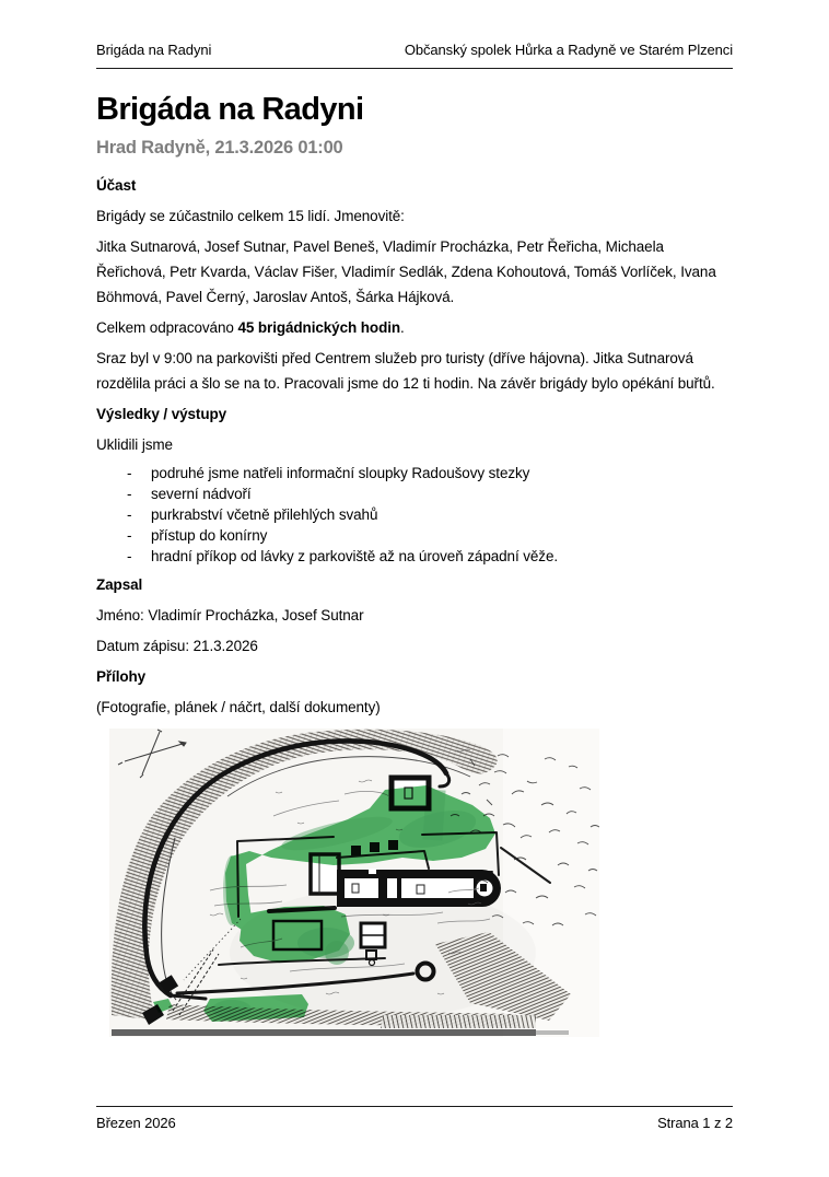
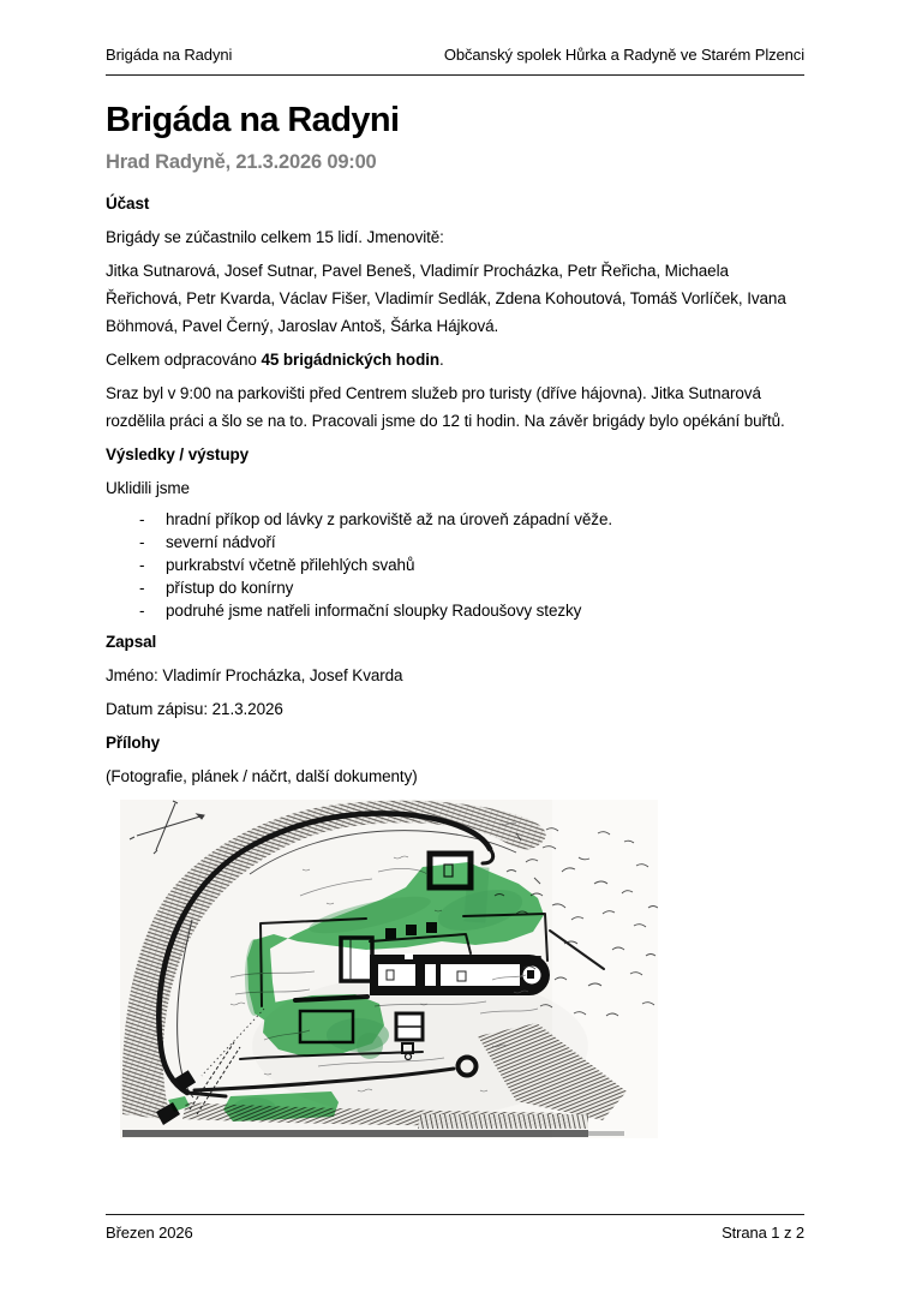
  Brigáda na Radyni
  Občanský spolek Hůrka a Radyně ve Starém Plzenci
  Brigáda na Radyni
- Hrad Radyně, 21.3.2026 01:00
+ Hrad Radyně, 21.3.2026 09:00
  Účast
  Brigády se zúčastnilo celkem 15 lidí. Jmenovitě:
  Jitka Sutnarová, Josef Sutnar, Pavel Beneš, Vladimír Procházka, Petr Řeřicha, Michaela Řeřichová, Petr Kvarda, Václav Fišer, Vladimír Sedlák, Zdena Kohoutová, Tomáš Vorlíček, Ivana Böhmová, Pavel Černý, Jaroslav Antoš, Šárka Hájková.
  Celkem odpracováno 45 brigádnických hodin.
  Sraz byl v 9:00 na parkovišti před Centrem služeb pro turisty (dříve hájovna). Jitka Sutnarová rozdělila práci a šlo se na to. Pracovali jsme do 12 ti hodin. Na závěr brigády bylo opékání buřtů.
  Výsledky / výstupy
  Uklidili jsme
- podruhé jsme natřeli informační sloupky Radoušovy stezky
+ hradní příkop od lávky z parkoviště až na úroveň západní věže.
  severní nádvoří
  purkrabství včetně přilehlých svahů
  přístup do konírny
- hradní příkop od lávky z parkoviště až na úroveň západní věže.
+ podruhé jsme natřeli informační sloupky Radoušovy stezky
  Zapsal
- Jméno: Vladimír Procházka, Josef Sutnar
+ Jméno: Vladimír Procházka, Josef Kvarda
  Datum zápisu: 21.3.2026
  Přílohy
  (Fotografie, plánek / náčrt, další dokumenty)
  Březen 2026
  Strana 1 z 2
